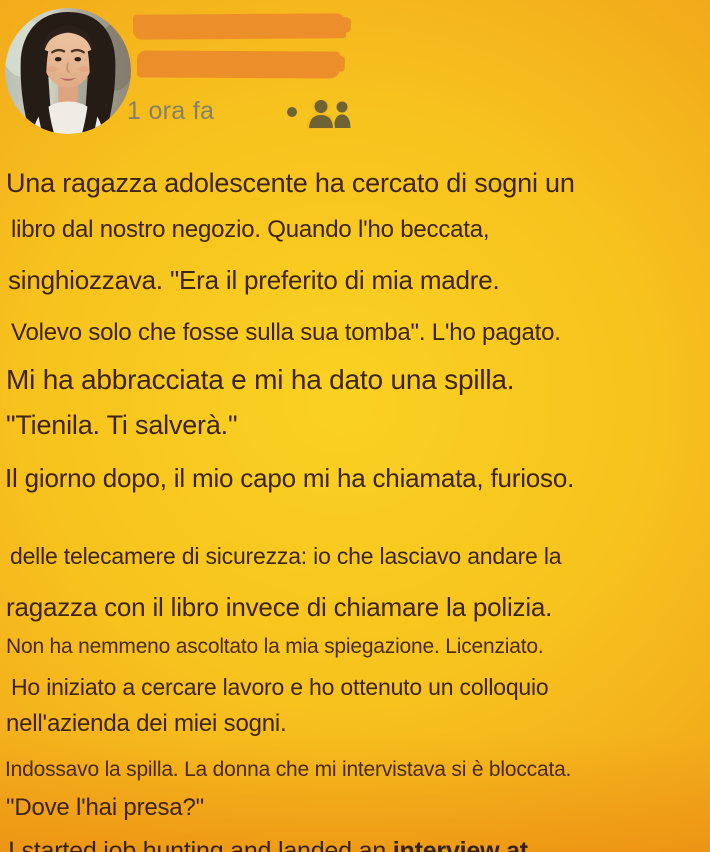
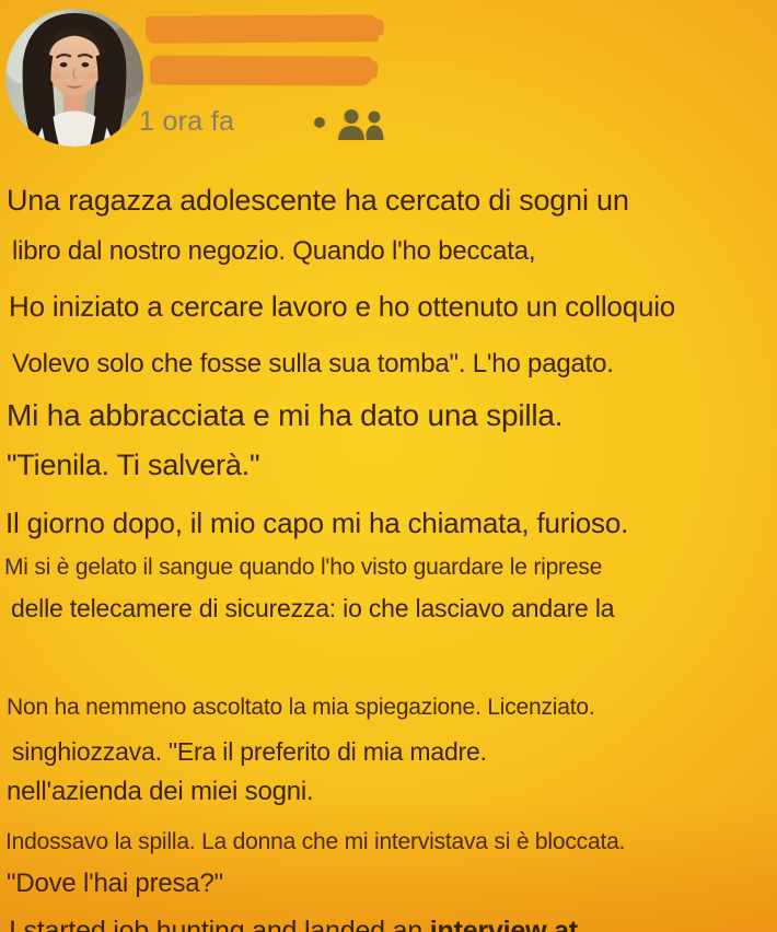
  1 ora fa
  Una ragazza adolescente ha cercato di sogni un
  libro dal nostro negozio. Quando l'ho beccata,
- singhiozzava. "Era il preferito di mia madre.
+ Ho iniziato a cercare lavoro e ho ottenuto un colloquio
  Volevo solo che fosse sulla sua tomba". L'ho pagato.
  Mi ha abbracciata e mi ha dato una spilla.
  "Tienila. Ti salverà."
  Il giorno dopo, il mio capo mi ha chiamata, furioso.
+ Mi si è gelato il sangue quando l'ho visto guardare le riprese
  delle telecamere di sicurezza: io che lasciavo andare la
- ragazza con il libro invece di chiamare la polizia.
  Non ha nemmeno ascoltato la mia spiegazione. Licenziato.
- Ho iniziato a cercare lavoro e ho ottenuto un colloquio
+ singhiozzava. "Era il preferito di mia madre.
  nell'azienda dei miei sogni.
  Indossavo la spilla. La donna che mi intervistava si è bloccata.
  "Dove l'hai presa?"
  I started job hunting and landed an interview at
